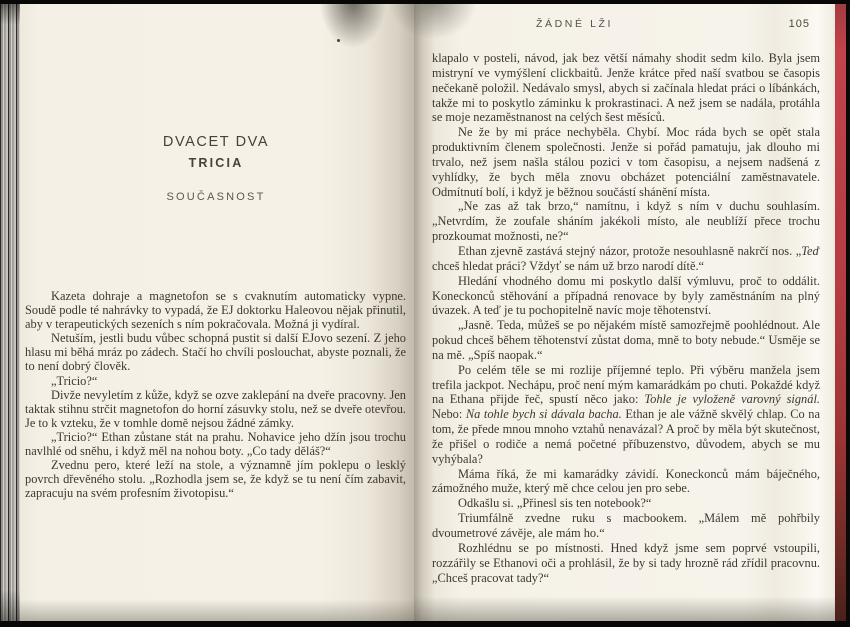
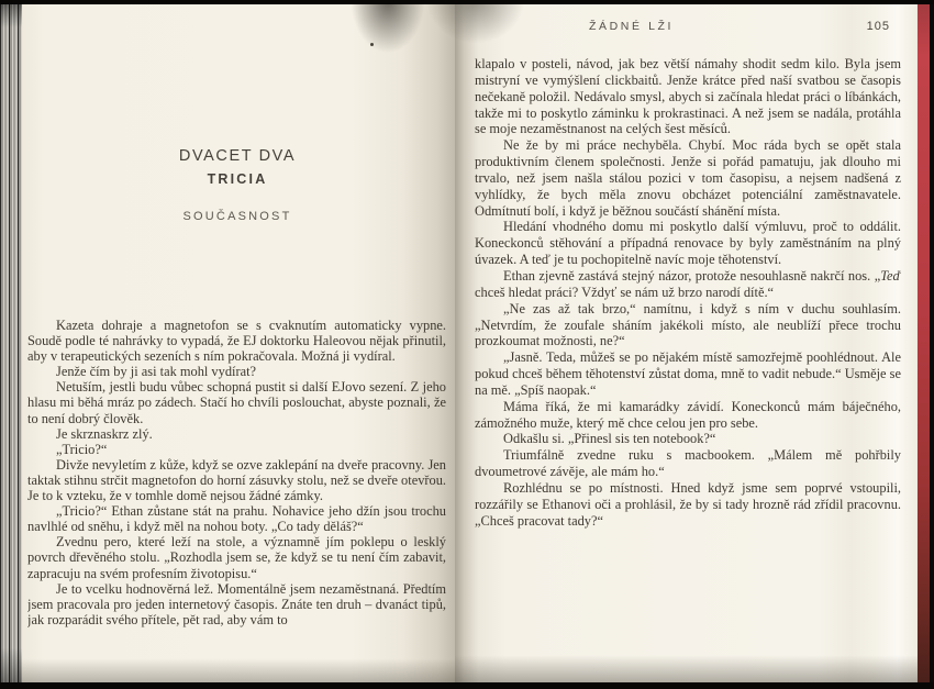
  DVACET DVA
  TRICIA
  SOUČASNOST
  Kazeta dohraje a magnetofon se s cvaknutím automaticky vypne. Soudě podle té nahrávky to vypadá, že EJ doktorku Haleovou nějak přinutil, aby v terapeutických sezeních s ním pokračovala. Možná ji vydíral.
+ Jenže čím by ji asi tak mohl vydírat?
  Netuším, jestli budu vůbec schopná pustit si další EJovo sezení. Z jeho hlasu mi běhá mráz po zádech. Stačí ho chvíli poslouchat, abyste poznali, že to není dobrý člověk.
+ Je skrznaskrz zlý.
  „Tricio?“
  Divže nevyletím z kůže, když se ozve zaklepání na dveře pracovny. Jen taktak stihnu strčit magnetofon do horní zásuvky stolu, než se dveře otevřou. Je to k vzteku, že v tomhle domě nejsou žádné zámky.
  „Tricio?“ Ethan zůstane stát na prahu. Nohavice jeho džín jsou trochu navlhlé od sněhu, i když měl na nohou boty. „Co tady děláš?“
  Zvednu pero, které leží na stole, a významně jím poklepu o lesklý povrch dřevěného stolu. „Rozhodla jsem se, že když se tu není čím zabavit, zapracuju na svém profesním životopisu.“
+ Je to vcelku hodnověrná lež. Momentálně jsem nezaměstnaná. Předtím jsem pracovala pro jeden internetový časopis. Znáte ten druh – dvanáct tipů, jak rozparádit svého přítele, pět rad, aby vám to
  ŽÁDNÉ LŽI
  105
  klapalo v posteli, návod, jak bez větší námahy shodit sedm kilo. Byla jsem mistryní ve vymýšlení clickbaitů. Jenže krátce před naší svatbou se časopis nečekaně položil. Nedávalo smysl, abych si začínala hledat práci o líbánkách, takže mi to poskytlo záminku k prokrastinaci. A než jsem se nadála, protáhla se moje nezaměstnanost na celých šest měsíců.
  Ne že by mi práce nechyběla. Chybí. Moc ráda bych se opět stala produktivním členem společnosti. Jenže si pořád pamatuju, jak dlouho mi trvalo, než jsem našla stálou pozici v tom časopisu, a nejsem nadšená z vyhlídky, že bych měla znovu obcházet potenciální zaměstnavatele. Odmítnutí bolí, i když je běžnou součástí shánění místa.
- „Ne zas až tak brzo,“ namítnu, i když s ním v duchu souhlasím. „Netvrdím, že zoufale sháním jakékoli místo, ale neublíží přece trochu prozkoumat možnosti, ne?“
+ Hledání vhodného domu mi poskytlo další výmluvu, proč to oddálit. Koneckonců stěhování a případná renovace by byly zaměstnáním na plný úvazek. A teď je tu pochopitelně navíc moje těhotenství.
  Ethan zjevně zastává stejný názor, protože nesouhlasně nakrčí nos. „Teď chceš hledat práci? Vždyť se nám už brzo narodí dítě.“
- Hledání vhodného domu mi poskytlo další výmluvu, proč to oddálit. Koneckonců stěhování a případná renovace by byly zaměstnáním na plný úvazek. A teď je tu pochopitelně navíc moje těhotenství.
+ „Ne zas až tak brzo,“ namítnu, i když s ním v duchu souhlasím. „Netvrdím, že zoufale sháním jakékoli místo, ale neublíží přece trochu prozkoumat možnosti, ne?“
- „Jasně. Teda, můžeš se po nějakém místě samozřejmě poohlédnout. Ale pokud chceš během těhotenství zůstat doma, mně to boty nebude.“ Usměje se na mě. „Spíš naopak.“
+ „Jasně. Teda, můžeš se po nějakém místě samozřejmě poohlédnout. Ale pokud chceš během těhotenství zůstat doma, mně to vadit nebude.“ Usměje se na mě. „Spíš naopak.“
- Po celém těle se mi rozlije příjemné teplo. Při výběru manžela jsem trefila jackpot. Nechápu, proč není mým kamarádkám po chuti. Pokaždé když na Ethana přijde řeč, spustí něco jako: Tohle je vyloženě varovný signál. Nebo: Na tohle bych si dávala bacha. Ethan je ale vážně skvělý chlap. Co na tom, že přede mnou mnoho vztahů nenavázal? A proč by měla být skutečnost, že přišel o rodiče a nemá početné příbuzenstvo, důvodem, abych se mu vyhýbala?
  Máma říká, že mi kamarádky závidí. Koneckonců mám báječného, zámožného muže, který mě chce celou jen pro sebe.
  Odkašlu si. „Přinesl sis ten notebook?“
  Triumfálně zvedne ruku s macbookem. „Málem mě pohřbily dvoumetrové závěje, ale mám ho.“
  Rozhlédnu se po místnosti. Hned když jsme sem poprvé vstoupili, rozzářily se Ethanovi oči a prohlásil, že by si tady hrozně rád zřídil pracovnu. „Chceš pracovat tady?“
